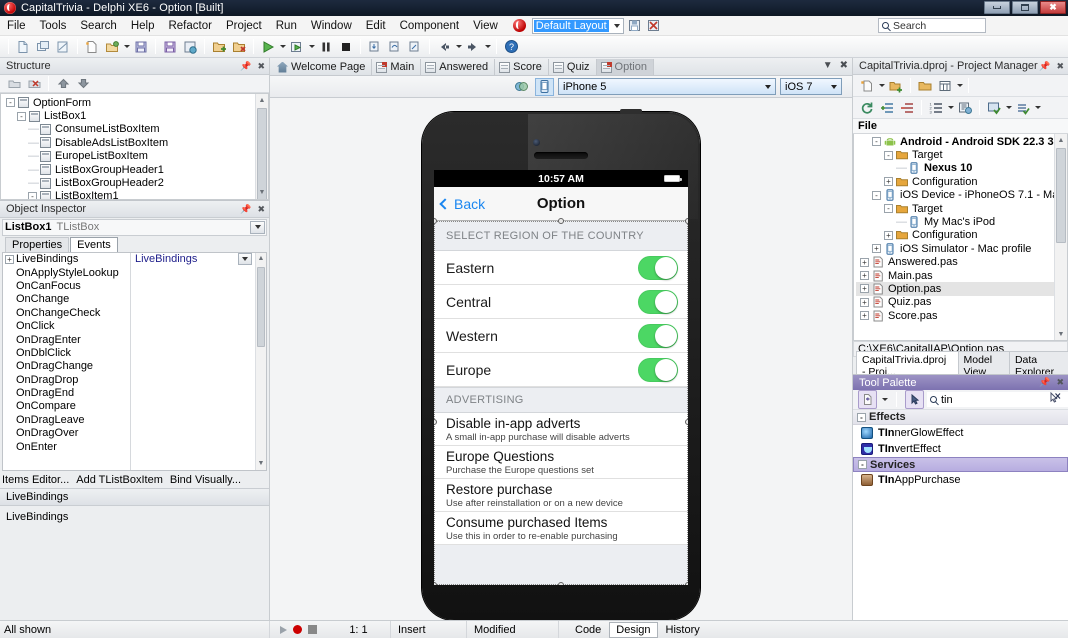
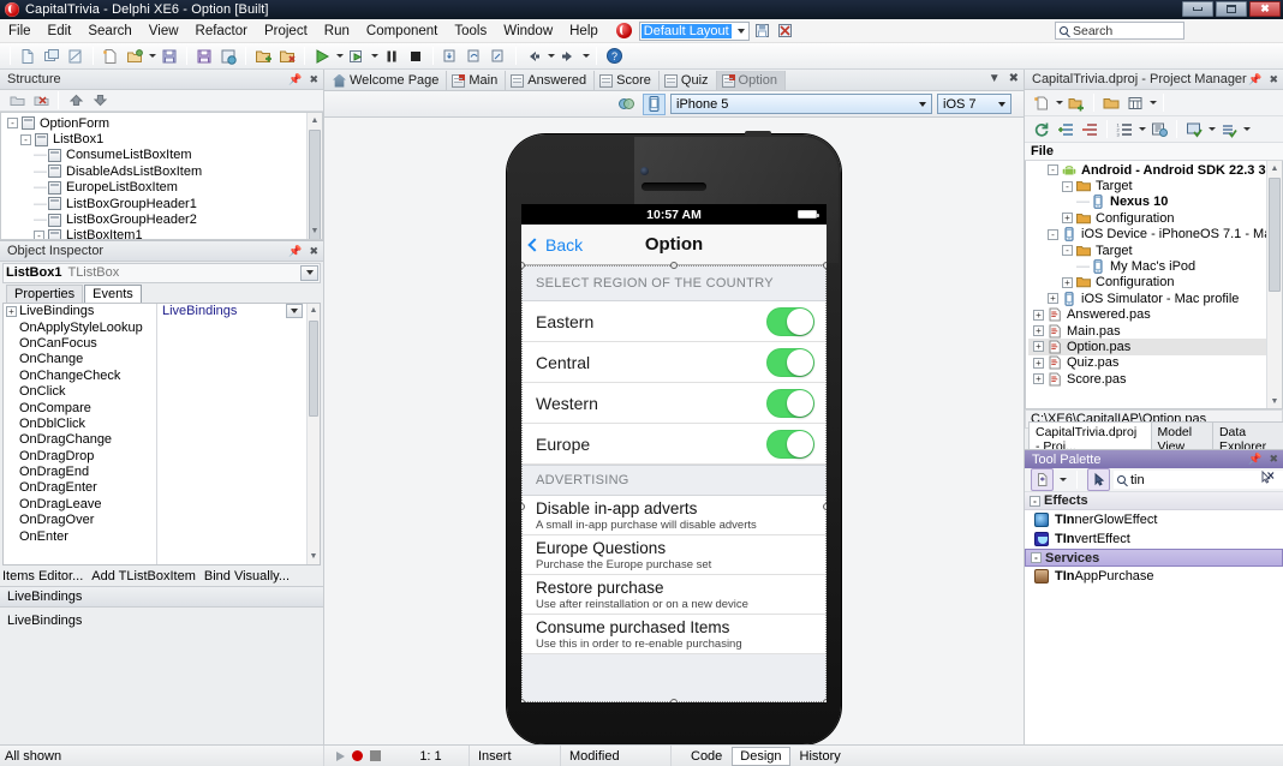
  CapitalTrivia - Delphi XE6 - Option [Built]
  ✖
  File
- Tools
+ Edit
  Search
- Help
+ View
  Refactor
  Project
  Run
- Window
+ Component
- Edit
+ Tools
- Component
+ Window
- View
+ Help
  Default Layout
  Search
  ?
  Structure
  -
  OptionForm
  -
  ListBox1
  —
  ConsumeListBoxItem
  —
  DisableAdsListBoxItem
  —
  EuropeListBoxItem
  —
  ListBoxGroupHeader1
  —
  ListBoxGroupHeader2
  -
  ListBoxItem1
  Object Inspector
  ListBox1
  TListBox
  Properties
  Events
  +
  LiveBindings
  OnApplyStyleLookup
  OnCanFocus
  OnChange
  OnChangeCheck
  OnClick
- OnDragEnter
+ OnCompare
  OnDblClick
  OnDragChange
  OnDragDrop
  OnDragEnd
- OnCompare
+ OnDragEnter
  OnDragLeave
  OnDragOver
  OnEnter
  LiveBindings
  Items Editor...
  Add TListBoxItem
  Bind Visually...
  LiveBindings
  LiveBindings
  Welcome Page
  Main
  Answered
  Score
  Quiz
  Option
  ▼
  ✖
  iPhone 5
  iOS 7
  10:57 AM
  Back
  Option
  SELECT REGION OF THE COUNTRY
  Eastern
  Central
  Western
  Europe
  ADVERTISING
  Disable in-app adverts
  A small in-app purchase will disable adverts
  Europe Questions
- Purchase the Europe questions set
+ Purchase the Europe purchase set
  Restore purchase
  Use after reinstallation or on a new device
  Consume purchased Items
  Use this in order to re-enable purchasing
  CapitalTrivia.dproj - Project Manager
  File
  -
  Android - Android SDK 22.3 3
  -
  Target
  —
  Nexus 10
  +
  Configuration
  -
  iOS Device - iPhoneOS 7.1 - M
  -
  Target
  —
  My Mac's iPod
  +
  Configuration
  +
  iOS Simulator - Mac profile
  +
  Answered.pas
  +
  Main.pas
  +
  Option.pas
  +
  Quiz.pas
  +
  Score.pas
  C:\XE6\CapitalIAP\Option.pas
  CapitalTrivia.dproj - Proj...
  Model View
  Data Explorer
  Tool Palette
  tin
  -
  Effects
  TIn
  nerGlowEffect
  TIn
  vertEffect
  -
  Services
  TIn
  AppPurchase
  All shown
  1: 1
  Insert
  Modified
  Code
  Design
  History
